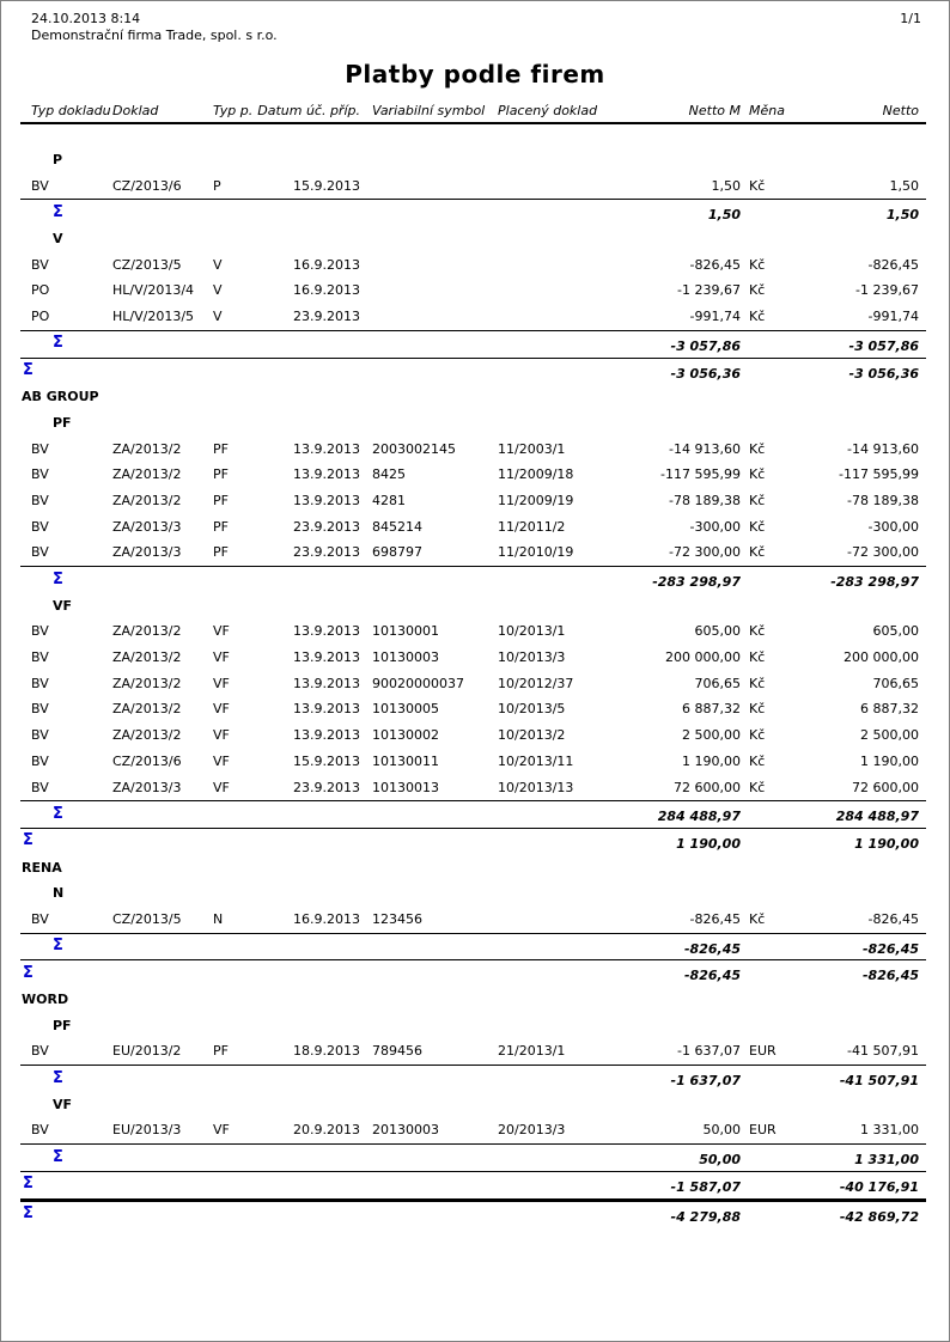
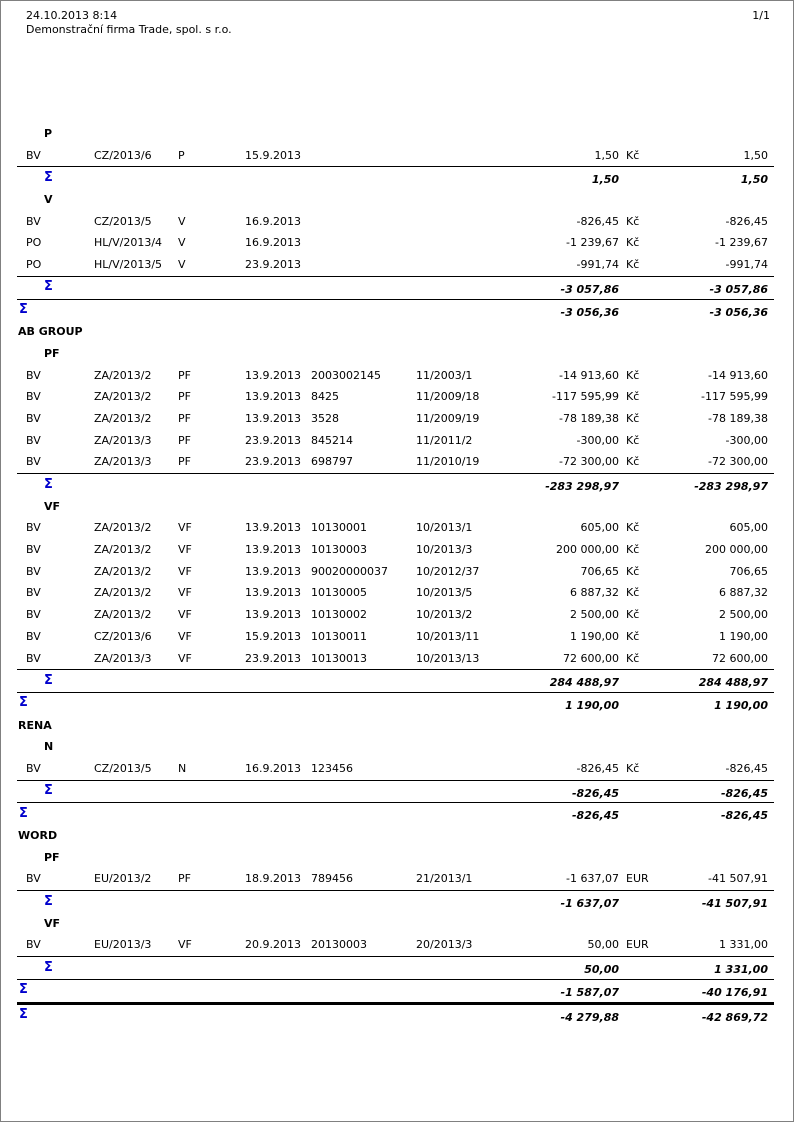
  24.10.2013 8:14
  Demonstrační firma Trade, spol. s r.o.
  1/1
- Platby podle firem
- Typ dokladu
- Doklad
- Typ p.
- Datum úč. příp.
- Variabilní symbol
- Placený doklad
- Netto M
- Měna
- Netto
  P
  BV
  CZ/2013/6
  P
  15.9.2013
  1,50
  Kč
  1,50
  Σ
  1,50
  1,50
  V
  BV
  CZ/2013/5
  V
  16.9.2013
  -826,45
  Kč
  -826,45
  PO
  HL/V/2013/4
  V
  16.9.2013
  -1 239,67
  Kč
  -1 239,67
  PO
  HL/V/2013/5
  V
  23.9.2013
  -991,74
  Kč
  -991,74
  Σ
  -3 057,86
  -3 057,86
  Σ
  -3 056,36
  -3 056,36
  AB GROUP
  PF
  BV
  ZA/2013/2
  PF
  13.9.2013
  2003002145
  11/2003/1
  -14 913,60
  Kč
  -14 913,60
  BV
  ZA/2013/2
  PF
  13.9.2013
  8425
  11/2009/18
  -117 595,99
  Kč
  -117 595,99
  BV
  ZA/2013/2
  PF
  13.9.2013
- 4281
+ 3528
  11/2009/19
  -78 189,38
  Kč
  -78 189,38
  BV
  ZA/2013/3
  PF
  23.9.2013
  845214
  11/2011/2
  -300,00
  Kč
  -300,00
  BV
  ZA/2013/3
  PF
  23.9.2013
  698797
  11/2010/19
  -72 300,00
  Kč
  -72 300,00
  Σ
  -283 298,97
  -283 298,97
  VF
  BV
  ZA/2013/2
  VF
  13.9.2013
  10130001
  10/2013/1
  605,00
  Kč
  605,00
  BV
  ZA/2013/2
  VF
  13.9.2013
  10130003
  10/2013/3
  200 000,00
  Kč
  200 000,00
  BV
  ZA/2013/2
  VF
  13.9.2013
  90020000037
  10/2012/37
  706,65
  Kč
  706,65
  BV
  ZA/2013/2
  VF
  13.9.2013
  10130005
  10/2013/5
  6 887,32
  Kč
  6 887,32
  BV
  ZA/2013/2
  VF
  13.9.2013
  10130002
  10/2013/2
  2 500,00
  Kč
  2 500,00
  BV
  CZ/2013/6
  VF
  15.9.2013
  10130011
  10/2013/11
  1 190,00
  Kč
  1 190,00
  BV
  ZA/2013/3
  VF
  23.9.2013
  10130013
  10/2013/13
  72 600,00
  Kč
  72 600,00
  Σ
  284 488,97
  284 488,97
  Σ
  1 190,00
  1 190,00
  RENA
  N
  BV
  CZ/2013/5
  N
  16.9.2013
  123456
  -826,45
  Kč
  -826,45
  Σ
  -826,45
  -826,45
  Σ
  -826,45
  -826,45
  WORD
  PF
  BV
  EU/2013/2
  PF
  18.9.2013
  789456
  21/2013/1
  -1 637,07
  EUR
  -41 507,91
  Σ
  -1 637,07
  -41 507,91
  VF
  BV
  EU/2013/3
  VF
  20.9.2013
  20130003
  20/2013/3
  50,00
  EUR
  1 331,00
  Σ
  50,00
  1 331,00
  Σ
  -1 587,07
  -40 176,91
  Σ
  -4 279,88
  -42 869,72
